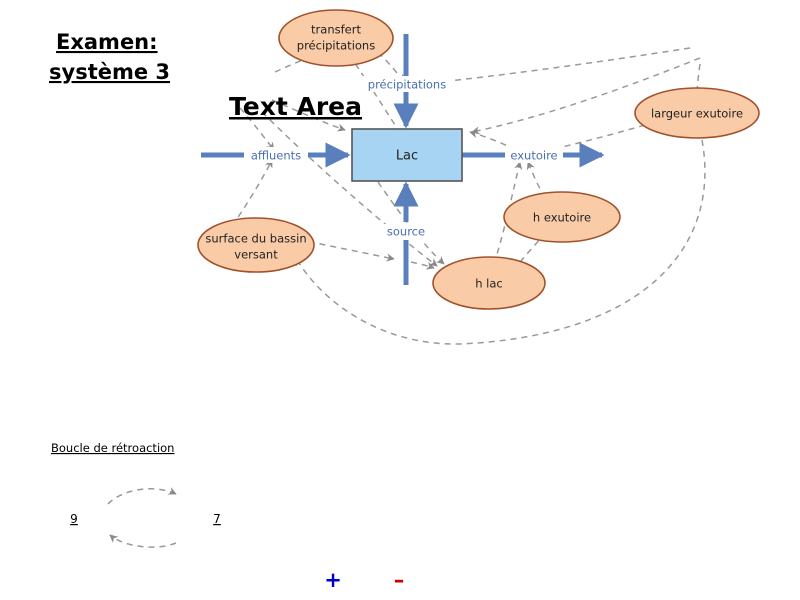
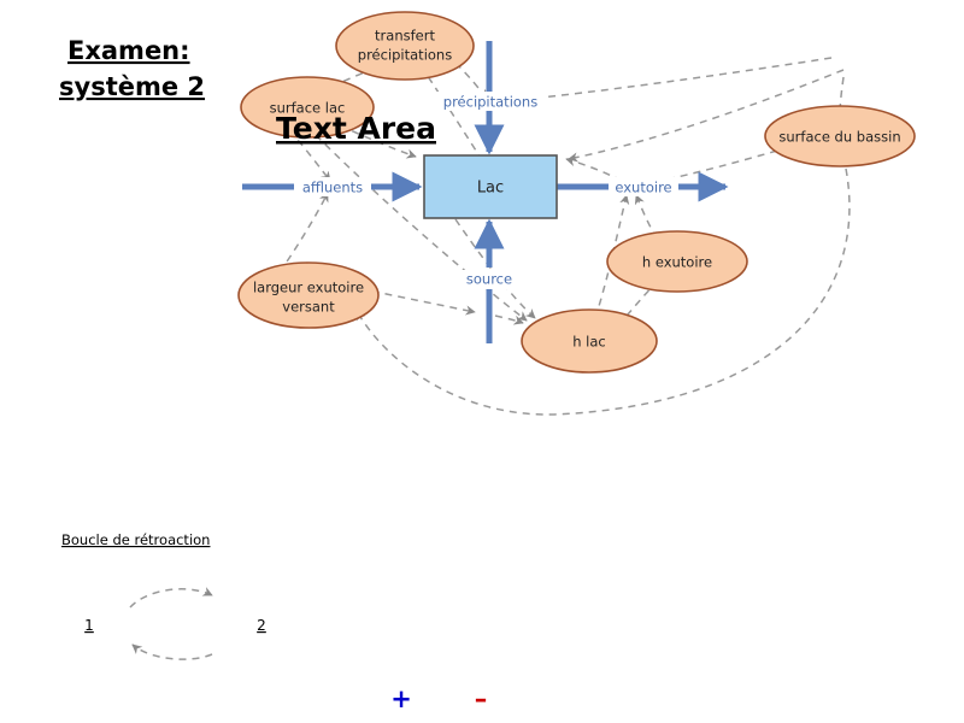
  Lac
  transfert
  précipitations
+ surface lac
- surface du bassin
+ largeur exutoire
  versant
  h lac
  h exutoire
- largeur exutoire
+ surface du bassin
  précipitations
  affluents
  exutoire
  source
  Examen:
- système 3
+ système 2
  Text Area
  Boucle de rétroaction
- 9
+ 1
- 7
+ 2
  +
  –
